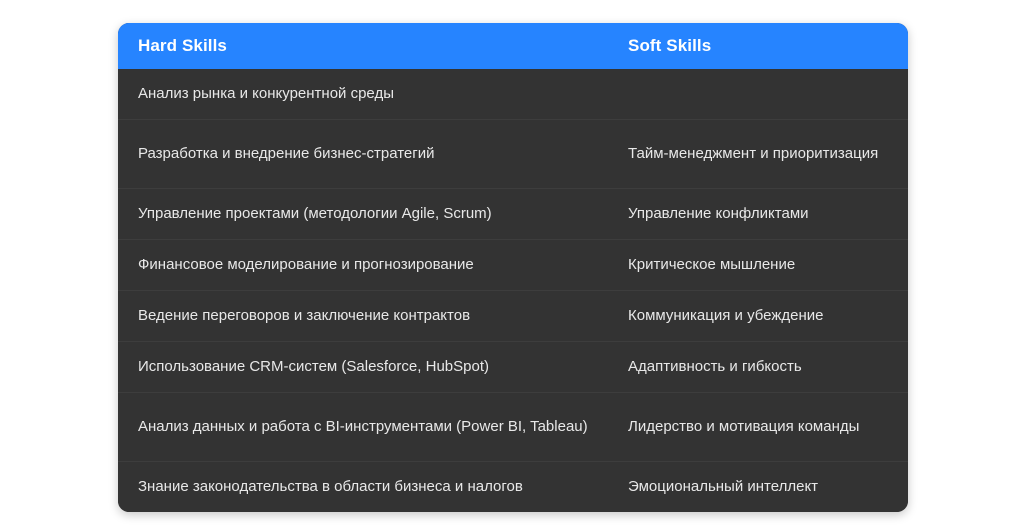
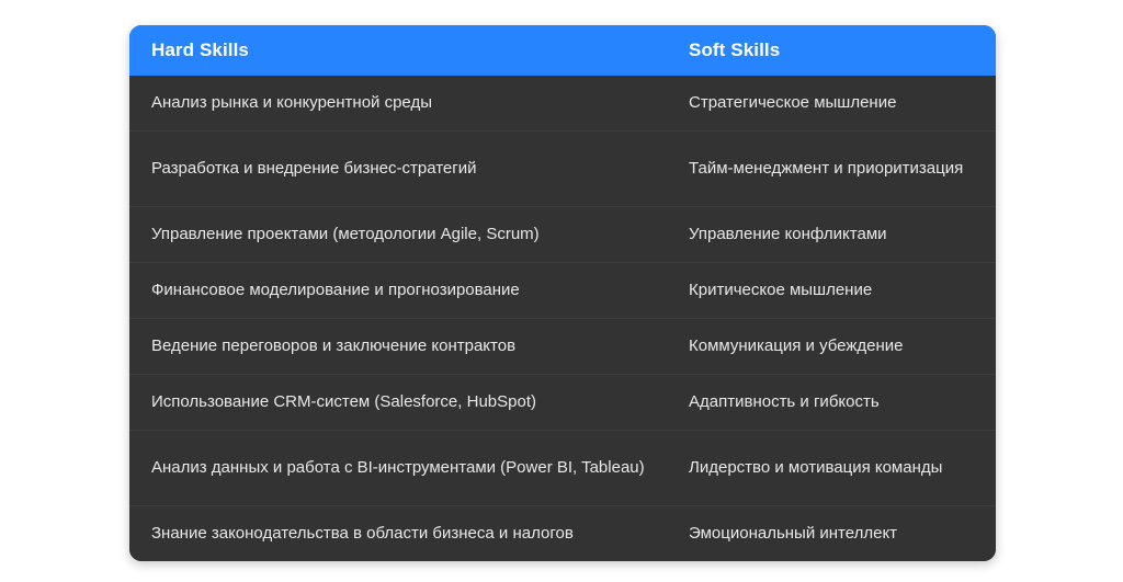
  Hard Skills
  Soft Skills
  Анализ рынка и конкурентной среды
+ Стратегическое мышление
  Разработка и внедрение бизнес-стратегий
  Тайм-менеджмент и приоритизация
  Управление проектами (методологии Agile, Scrum)
  Управление конфликтами
  Финансовое моделирование и прогнозирование
  Критическое мышление
  Ведение переговоров и заключение контрактов
  Коммуникация и убеждение
  Использование CRM-систем (Salesforce, HubSpot)
  Адаптивность и гибкость
  Анализ данных и работа с BI-инструментами (Power BI, Tableau)
  Лидерство и мотивация команды
  Знание законодательства в области бизнеса и налогов
  Эмоциональный интеллект
